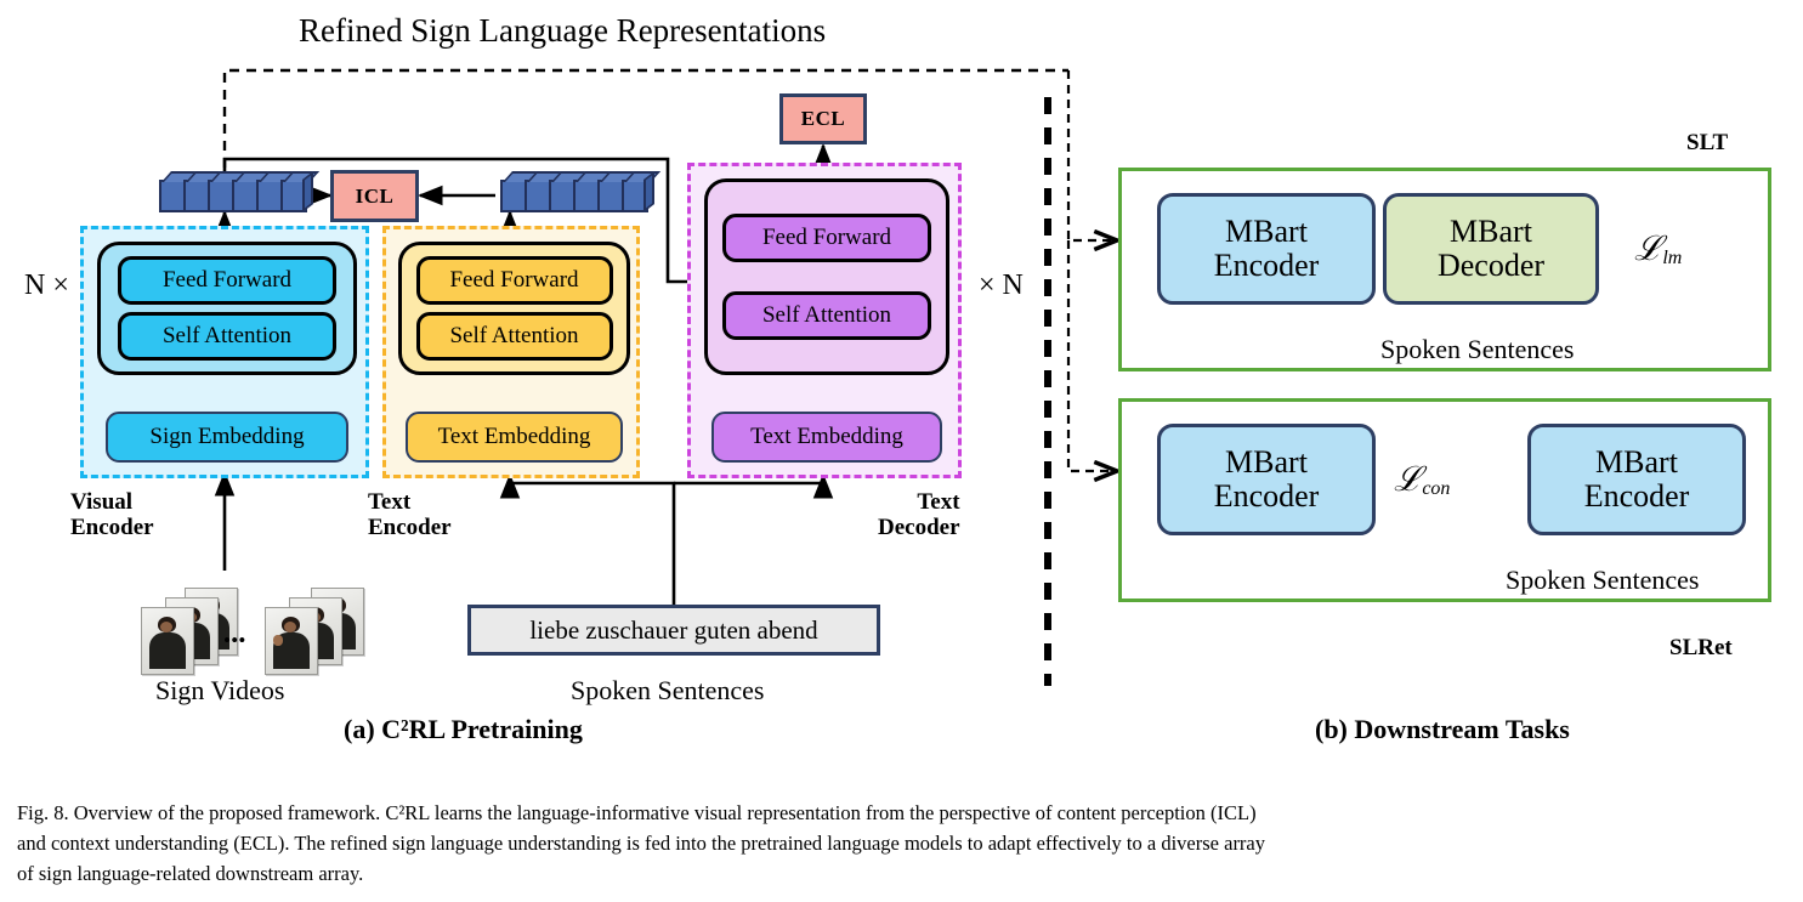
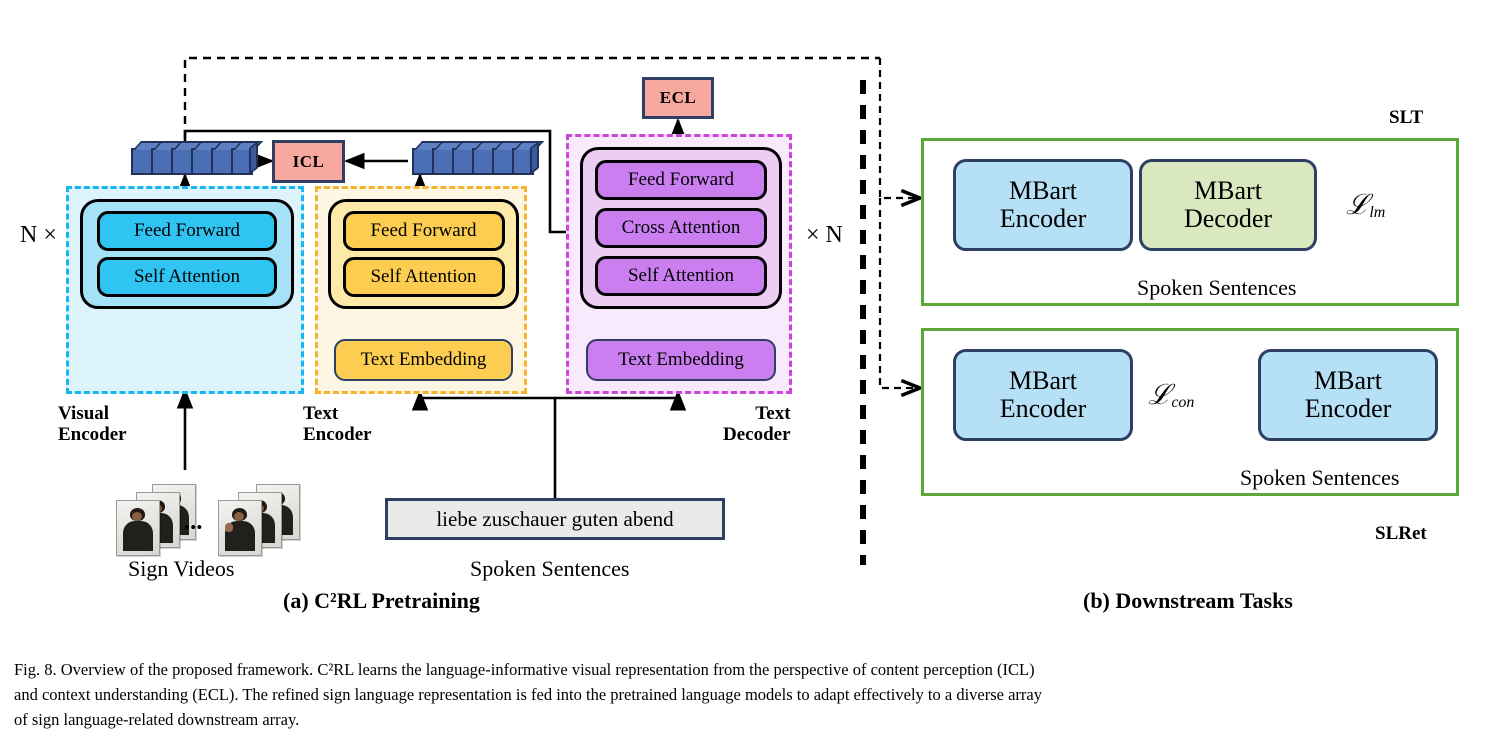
- Refined Sign Language Representations
  N ×
  × N
  Feed Forward
  Self Attention
- Sign Embedding
  Visual
  Encoder
  Feed Forward
  Self Attention
  Text Embedding
  Text
  Encoder
  Feed Forward
+ Cross Attention
  Self Attention
  Text Embedding
  Text
  Decoder
  ICL
  ECL
  • • •
  Sign Videos
  liebe zuschauer guten abend
  Spoken Sentences
  (a) C²RL Pretraining
  (b) Downstream Tasks
  SLT
  MBart
  Encoder
  MBart
  Decoder
  ℒlm
  Spoken Sentences
  MBart
  Encoder
  MBart
  Encoder
  ℒcon
  Spoken Sentences
  SLRet
  Fig. 8. Overview of the proposed framework. C²RL learns the language-informative visual representation from the perspective of content perception (ICL)
- and context understanding (ECL). The refined sign language understanding is fed into the pretrained language models to adapt effectively to a diverse array
+ and context understanding (ECL). The refined sign language representation is fed into the pretrained language models to adapt effectively to a diverse array
  of sign language-related downstream array.
